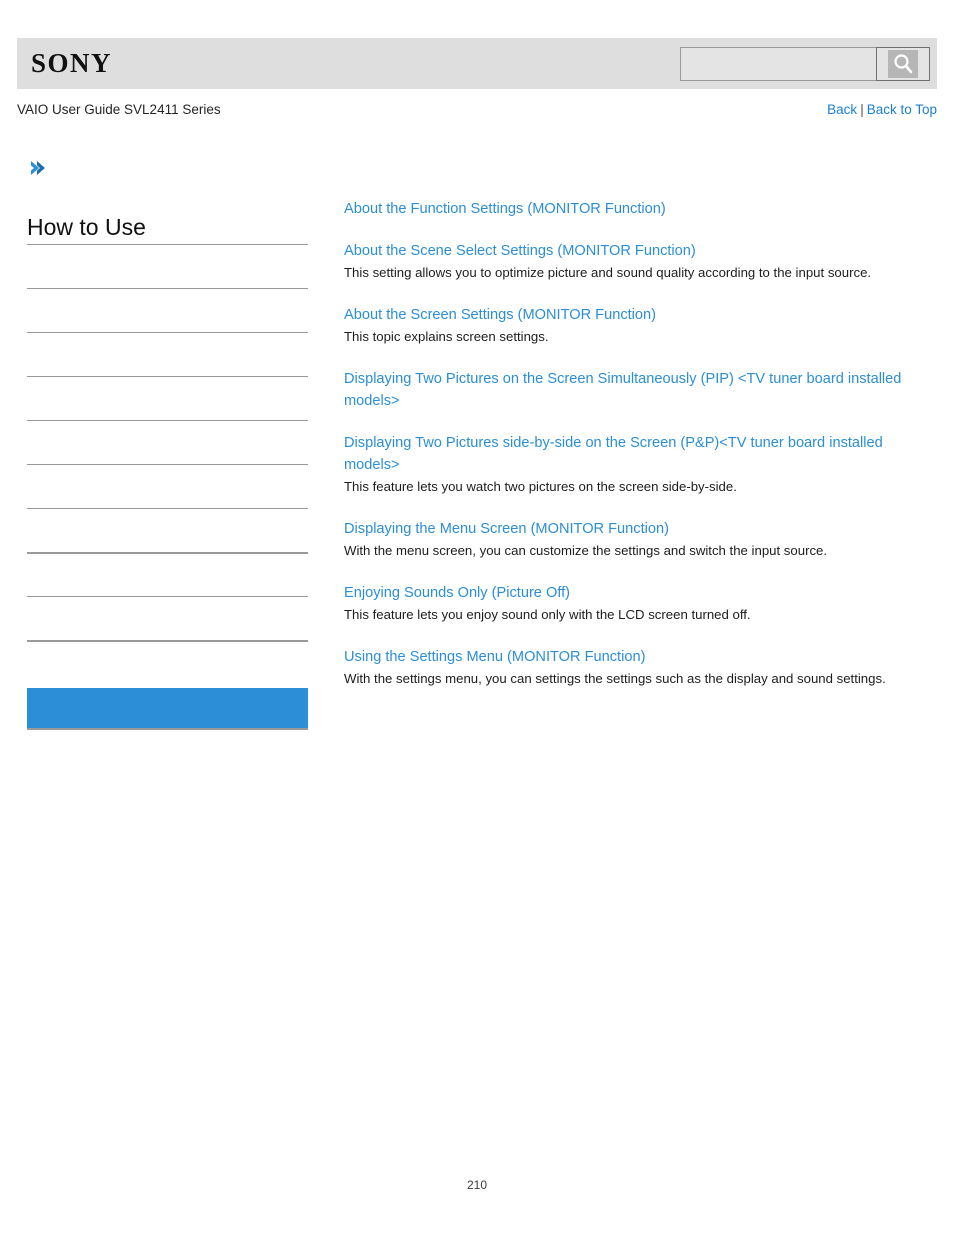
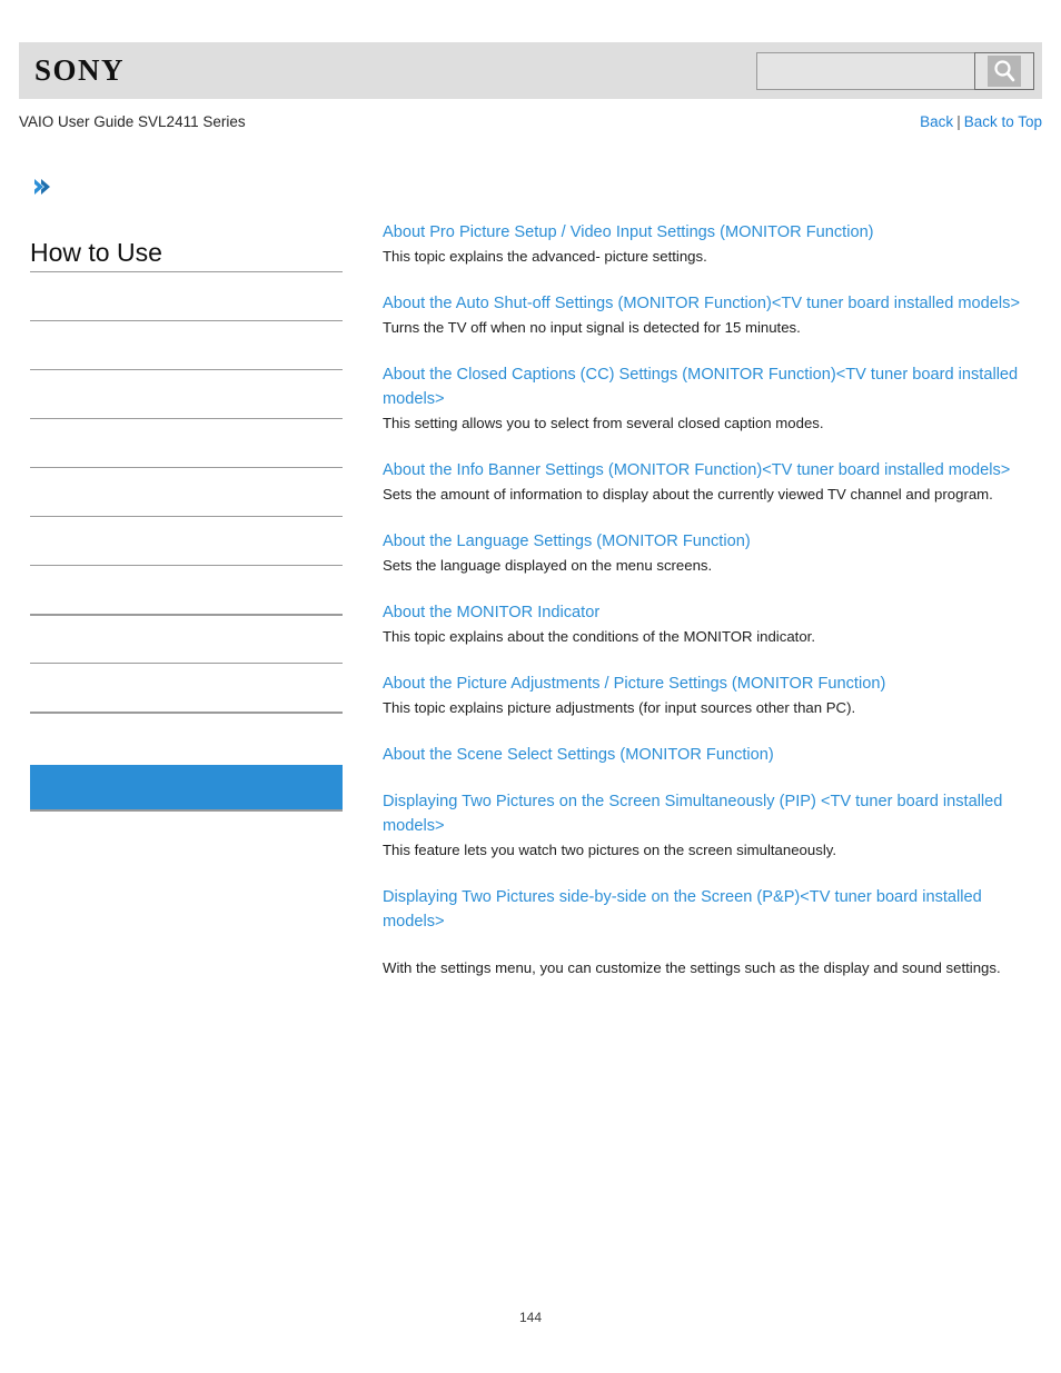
  SONY
  VAIO User Guide SVL2411 Series
  Back | Back to Top
  How to Use
+ About Pro Picture Setup / Video Input Settings (MONITOR Function)
+ This topic explains the advanced- picture settings.
+ About the Auto Shut-off Settings (MONITOR Function)<TV tuner board installed models>
+ Turns the TV off when no input signal is detected for 15 minutes.
+ About the Closed Captions (CC) Settings (MONITOR Function)<TV tuner board installed models>
+ This setting allows you to select from several closed caption modes.
+ About the Info Banner Settings (MONITOR Function)<TV tuner board installed models>
+ Sets the amount of information to display about the currently viewed TV channel and program.
- About the Function Settings (MONITOR Function)
+ About the Language Settings (MONITOR Function)
+ Sets the language displayed on the menu screens.
+ About the MONITOR Indicator
+ This topic explains about the conditions of the MONITOR indicator.
+ About the Picture Adjustments / Picture Settings (MONITOR Function)
+ This topic explains picture adjustments (for input sources other than PC).
  About the Scene Select Settings (MONITOR Function)
- This setting allows you to optimize picture and sound quality according to the input source.
- About the Screen Settings (MONITOR Function)
- This topic explains screen settings.
  Displaying Two Pictures on the Screen Simultaneously (PIP) <TV tuner board installed models>
+ This feature lets you watch two pictures on the screen simultaneously.
  Displaying Two Pictures side-by-side on the Screen (P&P)<TV tuner board installed models>
- This feature lets you watch two pictures on the screen side-by-side.
- Displaying the Menu Screen (MONITOR Function)
- With the menu screen, you can customize the settings and switch the input source.
- Enjoying Sounds Only (Picture Off)
- This feature lets you enjoy sound only with the LCD screen turned off.
- Using the Settings Menu (MONITOR Function)
- With the settings menu, you can settings the settings such as the display and sound settings.
+ With the settings menu, you can customize the settings such as the display and sound settings.
- 210
+ 144
